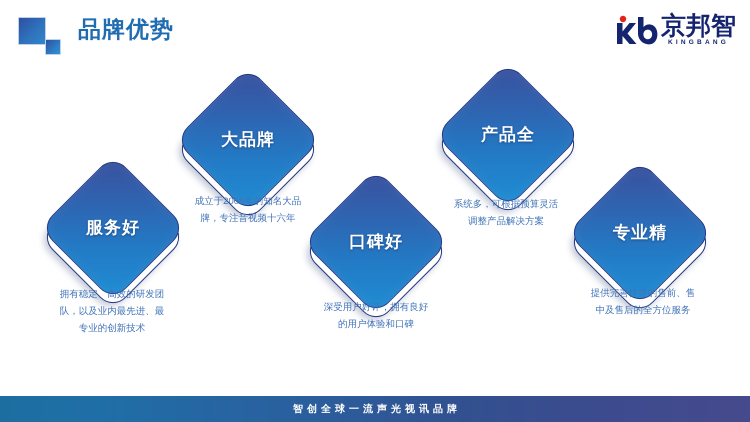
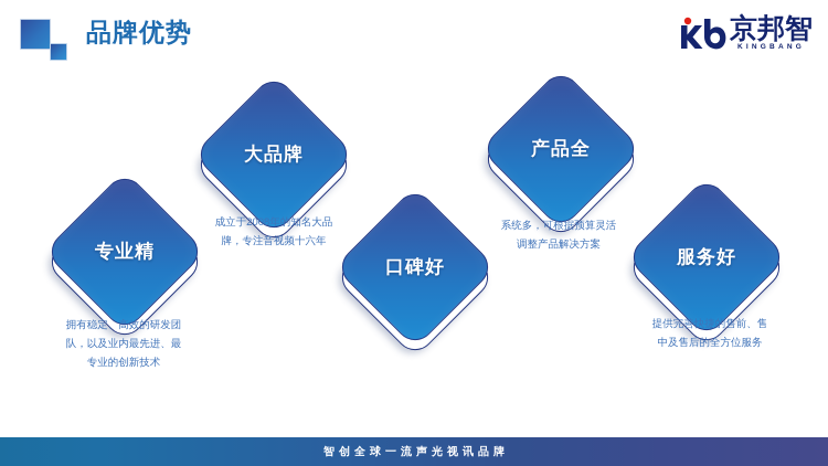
  品牌优势
  京邦智
- 服务好
+ 专业精
  拥有稳定、高效的研发团
  队，以及业内最先进、最
  专业的创新技术
  大品牌
  成立于2008年的知名大品
  牌，专注音视频十六年
  口碑好
- 深受用户好评，拥有良好
- 的用户体验和口碑
  产品全
  系统多，可根据预算灵活
  调整产品解决方案
- 专业精
+ 服务好
  提供完善快捷的售前、售
  中及售后的全方位服务
  智创全球一流声光视讯品牌
